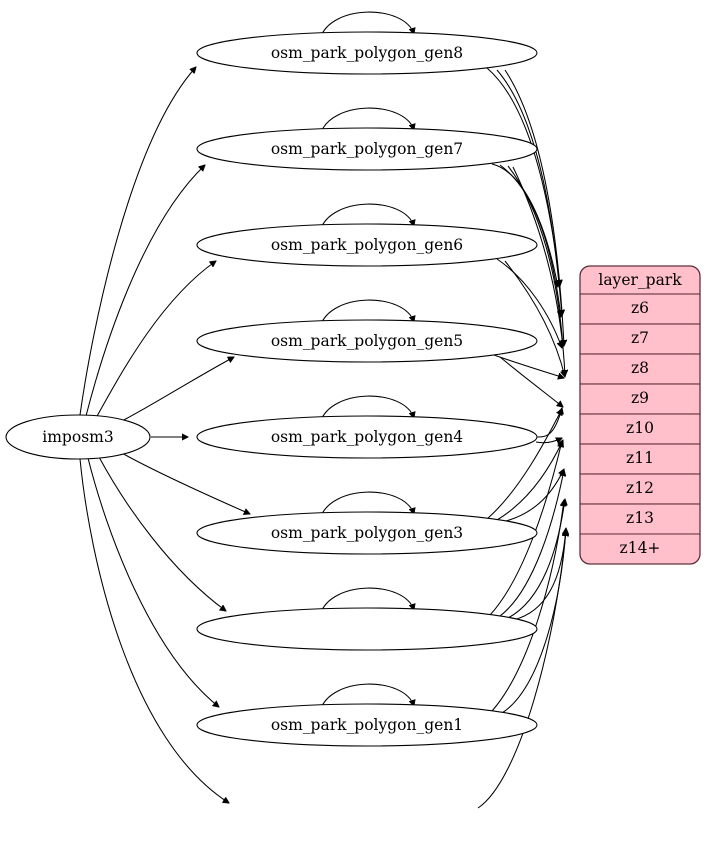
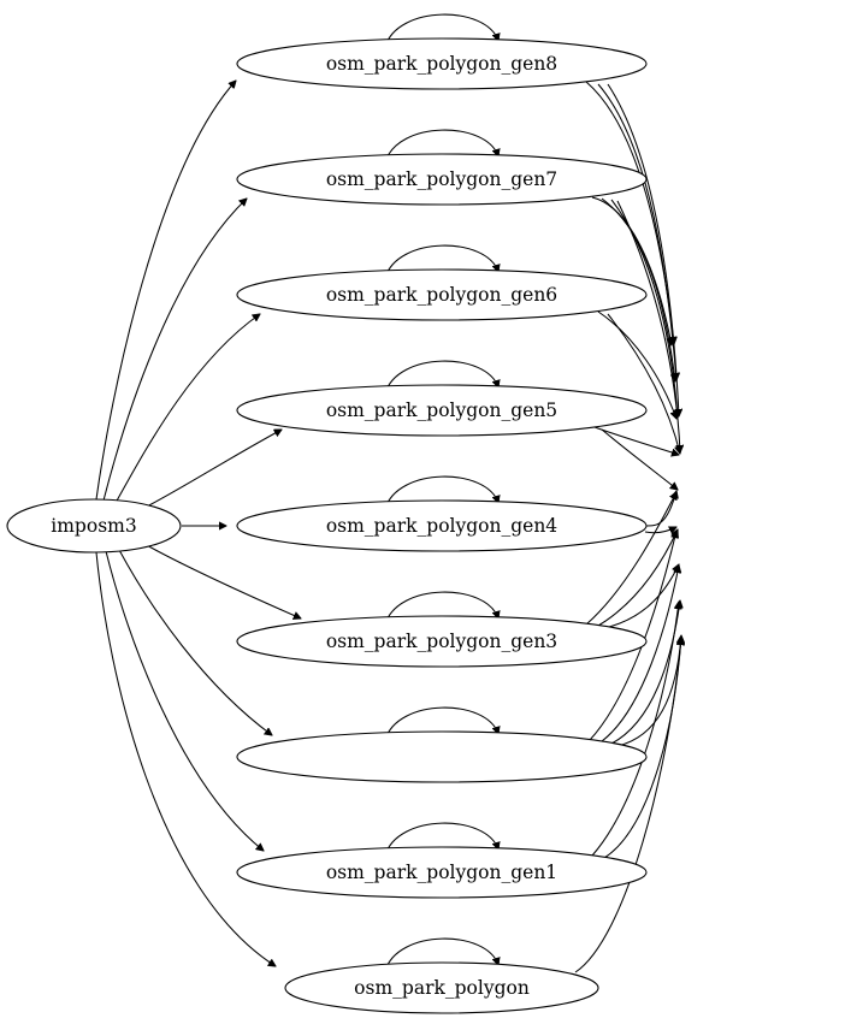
  osm_park_polygon_gen8
  osm_park_polygon_gen7
  osm_park_polygon_gen6
  osm_park_polygon_gen5
  osm_park_polygon_gen4
  osm_park_polygon_gen3
  osm_park_polygon_gen1
+ osm_park_polygon
  imposm3
- layer_park
- z6
- z7
- z8
- z9
- z10
- z11
- z12
- z13
- z14+
